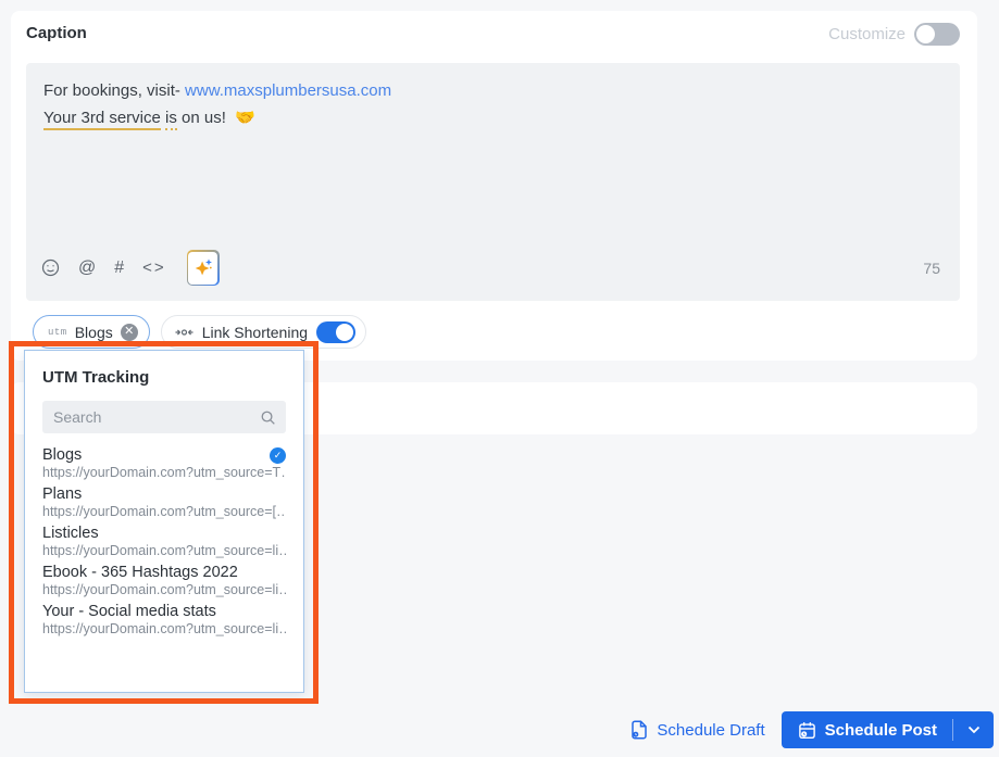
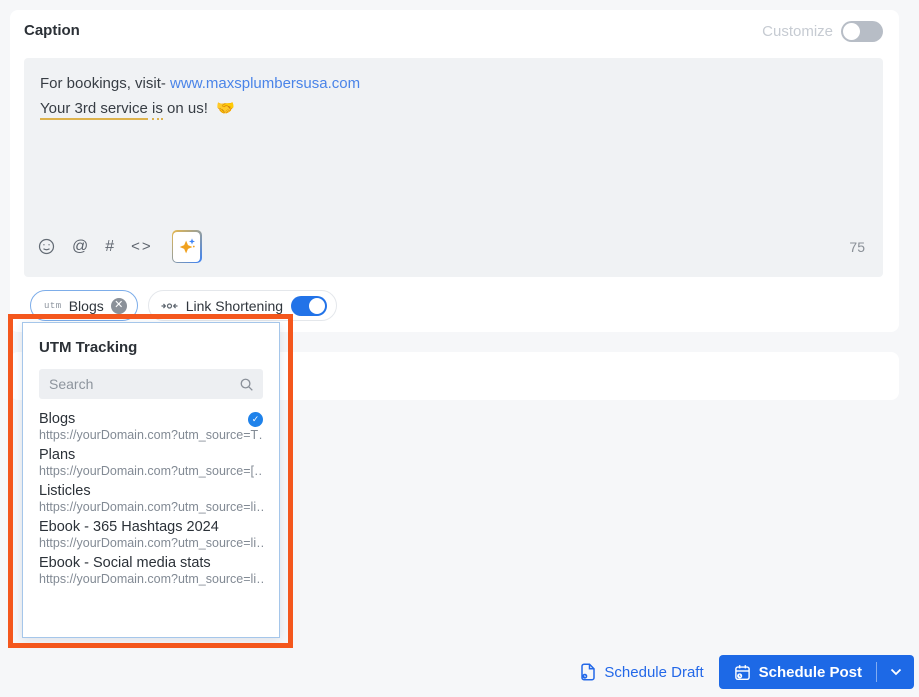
  Caption
  Customize
  For bookings, visit- www.maxsplumbersusa.com
  Your 3rd service is on us! 🤝
  @
  #
  <>
  75
  utm
  Blogs
  ✕
  Link Shortening
  UTM Tracking
  Search
  Blogs
  ✓
  https://yourDomain.com?utm_source=T
  Plans
  https://yourDomain.com?utm_source=[…
  Listicles
  https://yourDomain.com?utm_source=li…
- Ebook - 365 Hashtags 2022
+ Ebook - 365 Hashtags 2024
  https://yourDomain.com?utm_source=li…
- Your - Social media stats
+ Ebook - Social media stats
  https://yourDomain.com?utm_source=li…
  Schedule Draft
  Schedule Post
